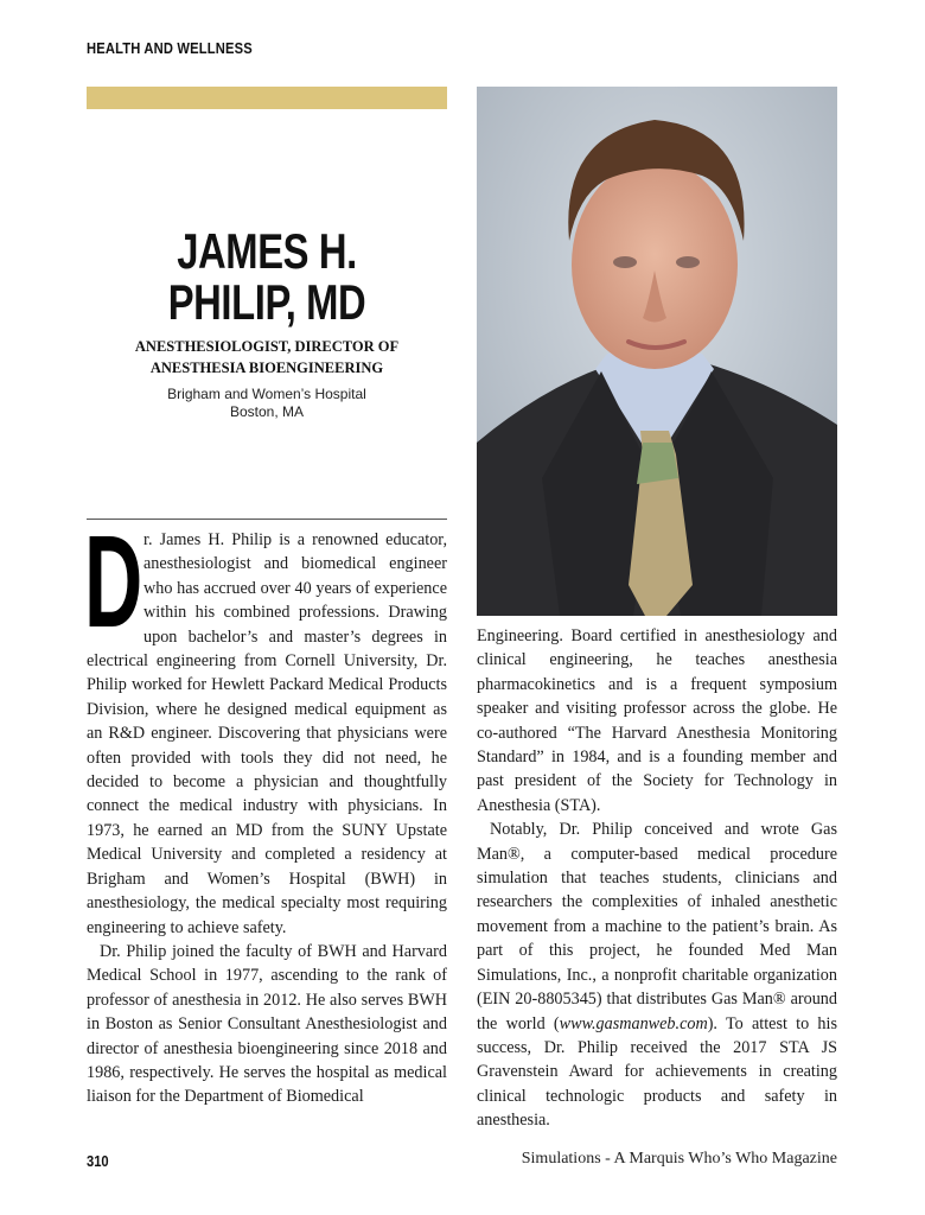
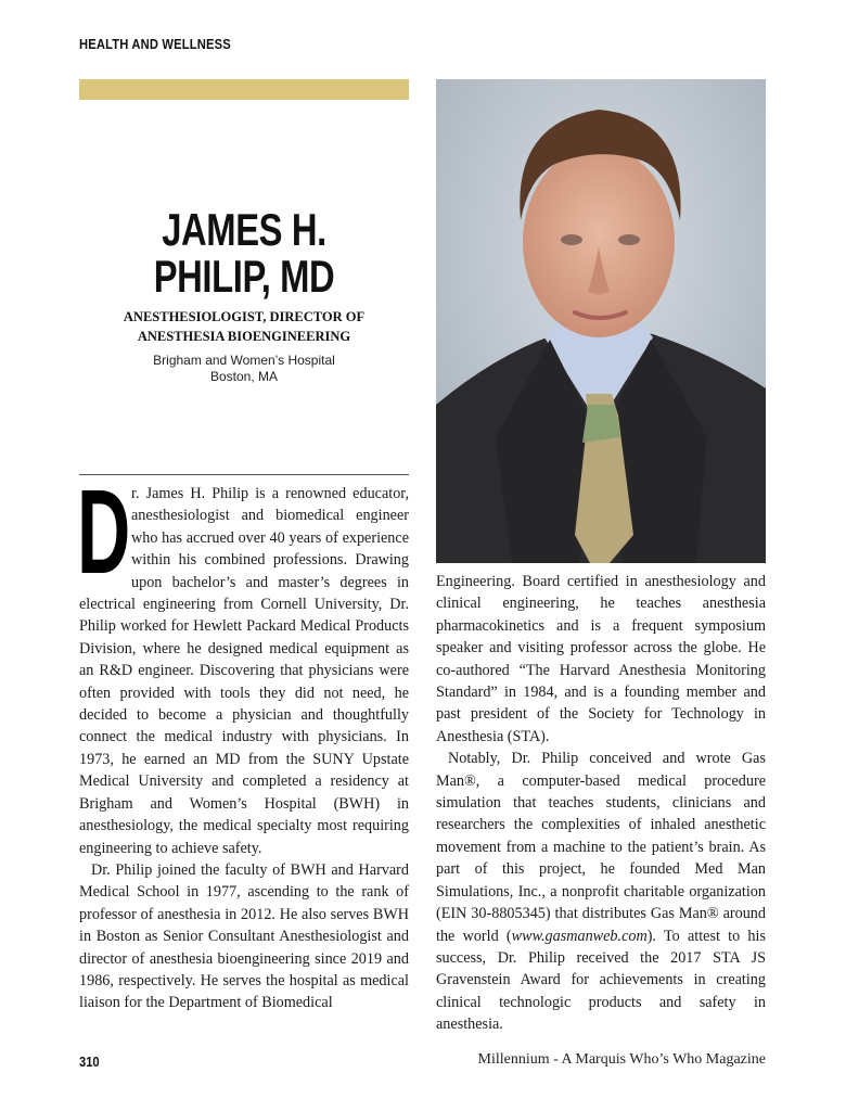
  HEALTH AND WELLNESS
  JAMES H.
  PHILIP, MD
  ANESTHESIOLOGIST, DIRECTOR OF ANESTHESIA BIOENGINEERING
  Brigham and Women’s Hospital
  Boston, MA
  D
  r. James H. Philip is a renowned educator, anesthesiologist and biomedical engineer who has accrued over 40 years of experience within his combined professions. Drawing upon bachelor’s and master’s degrees in electrical engineering from Cornell University, Dr. Philip worked for Hewlett Packard Medical Products Division, where he designed medical equipment as an R&D engineer. Discovering that physicians were often provided with tools they did not need, he decided to become a physician and thoughtfully connect the medical industry with physicians. In 1973, he earned an MD from the SUNY Upstate Medical University and completed a residency at Brigham and Women’s Hospital (BWH) in anesthesiology, the medical specialty most requiring engineering to achieve safety.
- Dr. Philip joined the faculty of BWH and Harvard Medical School in 1977, ascending to the rank of professor of anesthesia in 2012. He also serves BWH in Boston as Senior Consultant Anesthesiologist and director of anesthesia bioengineering since 2018 and 1986, respectively. He serves the hospital as medical liaison for the Department of Biomedical
+ Dr. Philip joined the faculty of BWH and Harvard Medical School in 1977, ascending to the rank of professor of anesthesia in 2012. He also serves BWH in Boston as Senior Consultant Anesthesiologist and director of anesthesia bioengineering since 2019 and 1986, respectively. He serves the hospital as medical liaison for the Department of Biomedical
  Engineering. Board certified in anesthesiology and clinical engineering, he teaches anesthesia pharmacokinetics and is a frequent symposium speaker and visiting professor across the globe. He co-authored “The Harvard Anesthesia Monitoring Standard” in 1984, and is a founding member and past president of the Society for Technology in Anesthesia (STA).
- Notably, Dr. Philip conceived and wrote Gas Man®, a computer-based medical procedure simulation that teaches students, clinicians and researchers the complexities of inhaled anesthetic movement from a machine to the patient’s brain. As part of this project, he founded Med Man Simulations, Inc., a nonprofit charitable organization (EIN 20-8805345) that distributes Gas Man® around the world (www.gasmanweb.com). To attest to his success, Dr. Philip received the 2017 STA JS Gravenstein Award for achievements in creating clinical technologic products and safety in anesthesia.
+ Notably, Dr. Philip conceived and wrote Gas Man®, a computer-based medical procedure simulation that teaches students, clinicians and researchers the complexities of inhaled anesthetic movement from a machine to the patient’s brain. As part of this project, he founded Med Man Simulations, Inc., a nonprofit charitable organization (EIN 30-8805345) that distributes Gas Man® around the world (www.gasmanweb.com). To attest to his success, Dr. Philip received the 2017 STA JS Gravenstein Award for achievements in creating clinical technologic products and safety in anesthesia.
  310
- Simulations - A Marquis Who’s Who Magazine
+ Millennium - A Marquis Who’s Who Magazine
